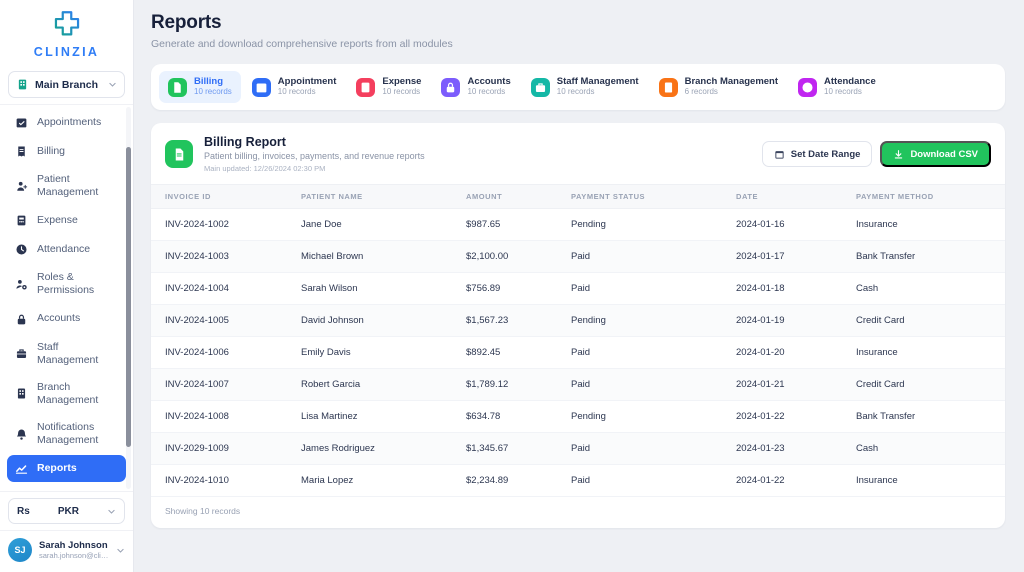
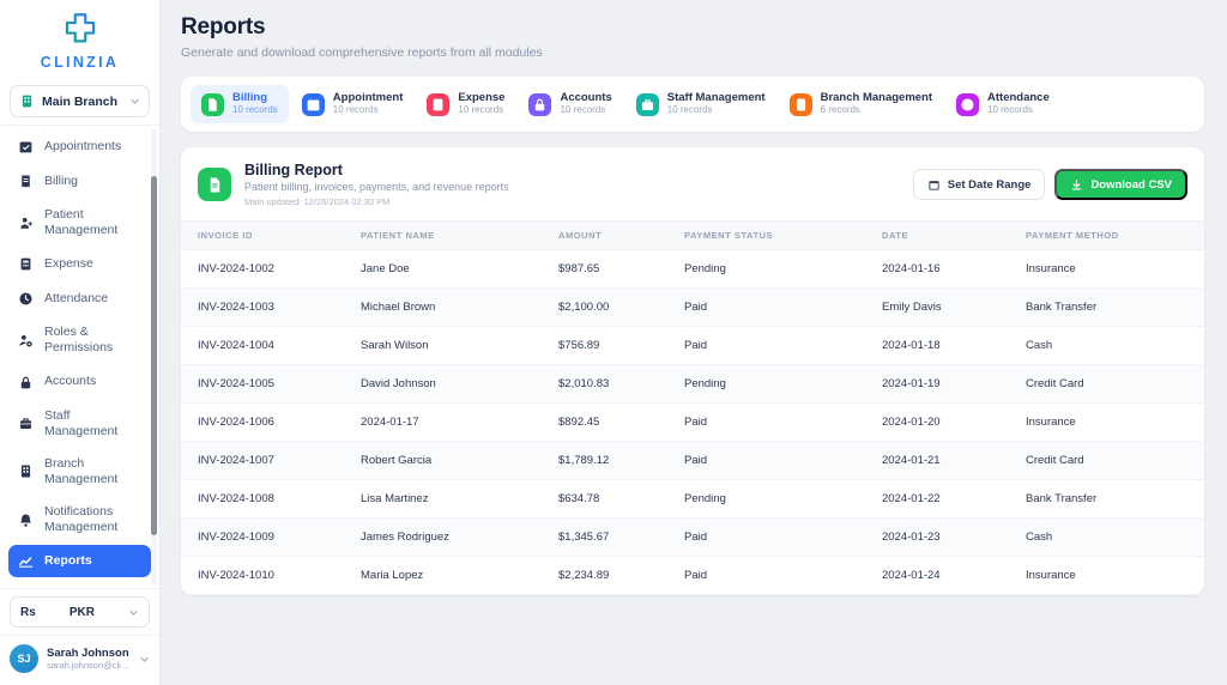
  CLINZIA
  Main Branch
  Appointments
  Billing
  Patient Management
  Expense
  Attendance
  Roles & Permissions
  Accounts
  Staff Management
  Branch Management
  Notifications Management
  Reports
  Rs
  PKR
  SJ
  Sarah Johnson
  sarah.johnson@clinic
  Reports
  Generate and download comprehensive reports from all modules
  Billing
  10 records
  Appointment
  10 records
  Expense
  10 records
  Accounts
  10 records
  Staff Management
  10 records
  Branch Management
  6 records
  Attendance
  10 records
  Billing Report
  Patient billing, invoices, payments, and revenue reports
  Main updated: 12/26/2024 02:30 PM
  Set Date Range
  Download CSV
  INVOICE ID	PATIENT NAME	AMOUNT	PAYMENT STATUS	DATE	PAYMENT METHOD
  INV-2024-1002	Jane Doe	$987.65	Pending	2024-01-16	Insurance
- INV-2024-1003	Michael Brown	$2,100.00	Paid	2024-01-17	Bank Transfer
+ INV-2024-1003	Michael Brown	$2,100.00	Paid	Emily Davis	Bank Transfer
  INV-2024-1004	Sarah Wilson	$756.89	Paid	2024-01-18	Cash
- INV-2024-1005	David Johnson	$1,567.23	Pending	2024-01-19	Credit Card
+ INV-2024-1005	David Johnson	$2,010.83	Pending	2024-01-19	Credit Card
- INV-2024-1006	Emily Davis	$892.45	Paid	2024-01-20	Insurance
+ INV-2024-1006	2024-01-17	$892.45	Paid	2024-01-20	Insurance
  INV-2024-1007	Robert Garcia	$1,789.12	Paid	2024-01-21	Credit Card
  INV-2024-1008	Lisa Martinez	$634.78	Pending	2024-01-22	Bank Transfer
- INV-2029-1009	James Rodriguez	$1,345.67	Paid	2024-01-23	Cash
+ INV-2024-1009	James Rodriguez	$1,345.67	Paid	2024-01-23	Cash
- INV-2024-1010	Maria Lopez	$2,234.89	Paid	2024-01-22	Insurance
+ INV-2024-1010	Maria Lopez	$2,234.89	Paid	2024-01-24	Insurance
- Showing 10 records
